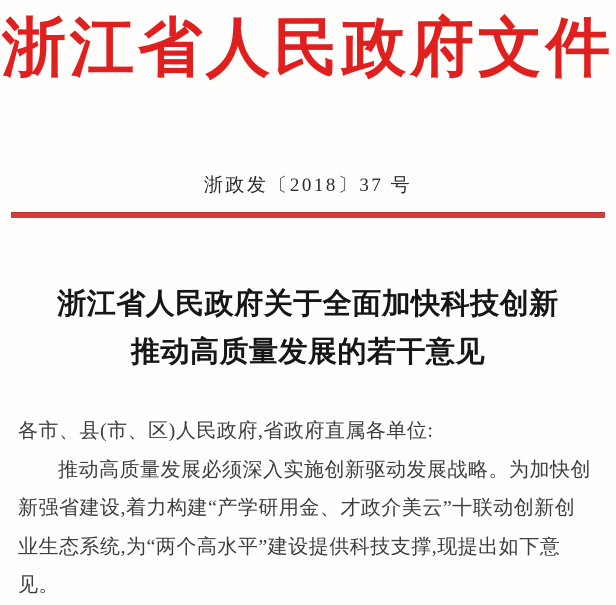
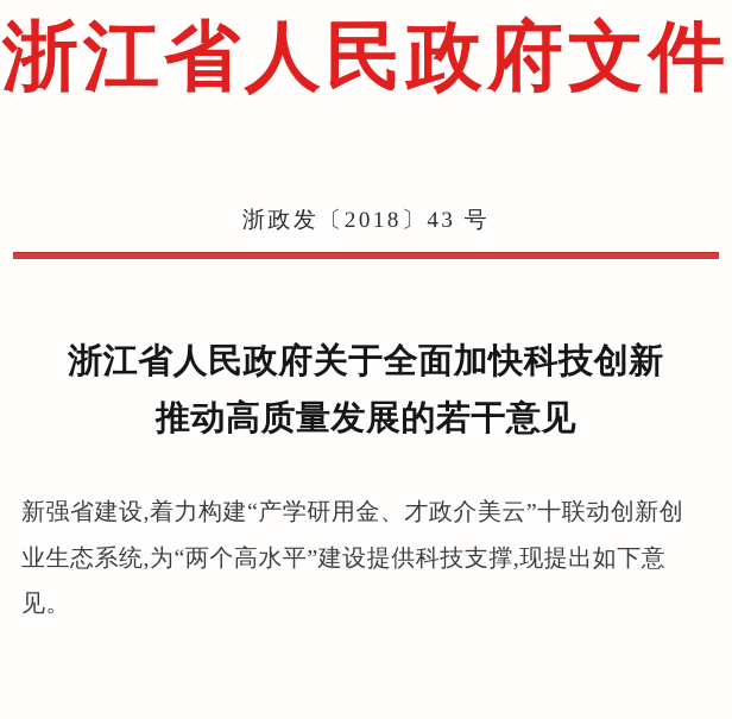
  浙江省人民政府文件
- 浙政发〔2018〕37 号
+ 浙政发〔2018〕43 号
  浙江省人民政府关于全面加快科技创新
  推动高质量发展的若干意见
- 各市、县(市、区)人民政府,省政府直属各单位:
- 推动高质量发展必须深入实施创新驱动发展战略。为加快创
  新强省建设,着力构建“产学研用金、才政介美云”十联动创新创
  业生态系统,为“两个高水平”建设提供科技支撑,现提出如下意
  见。
